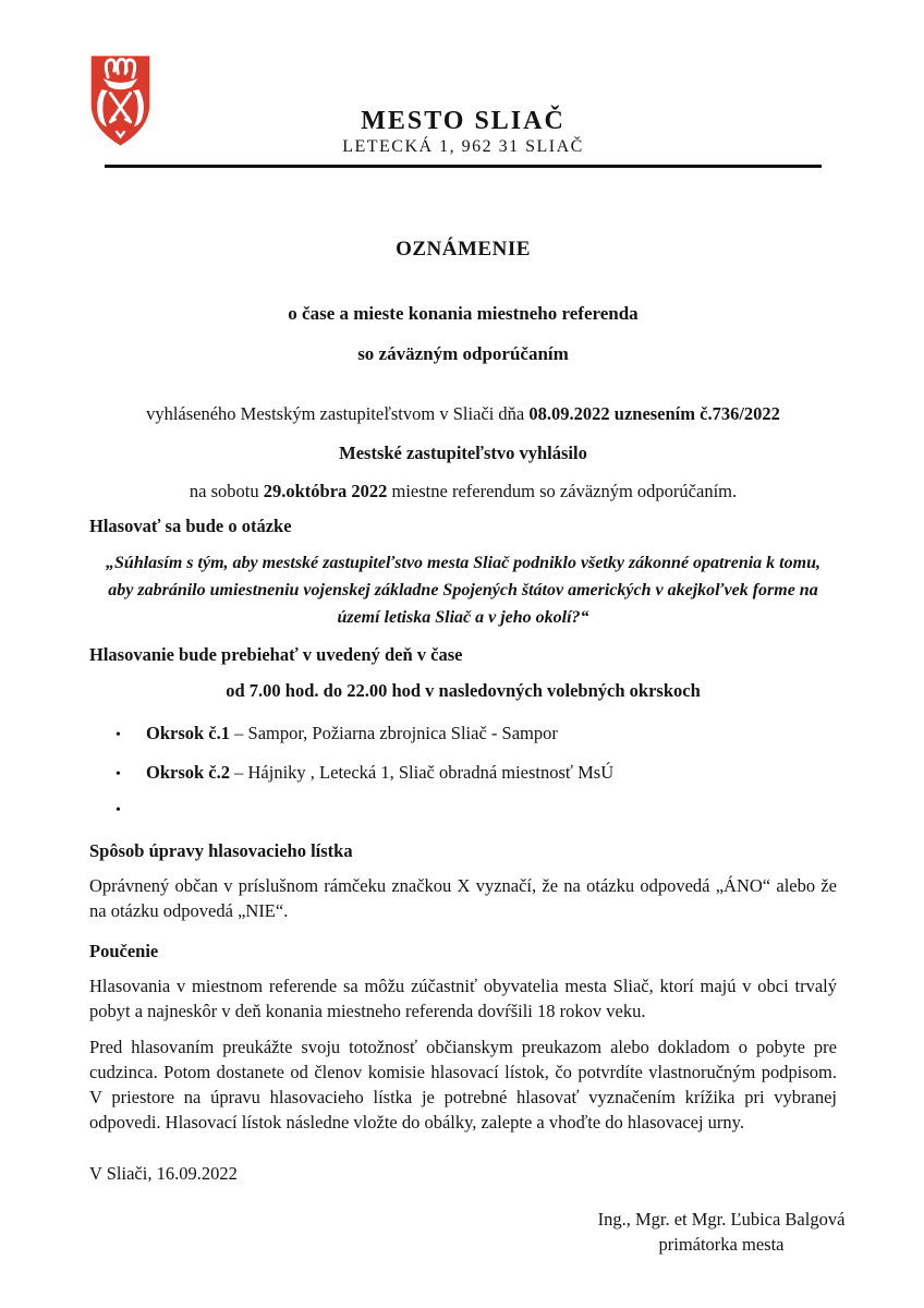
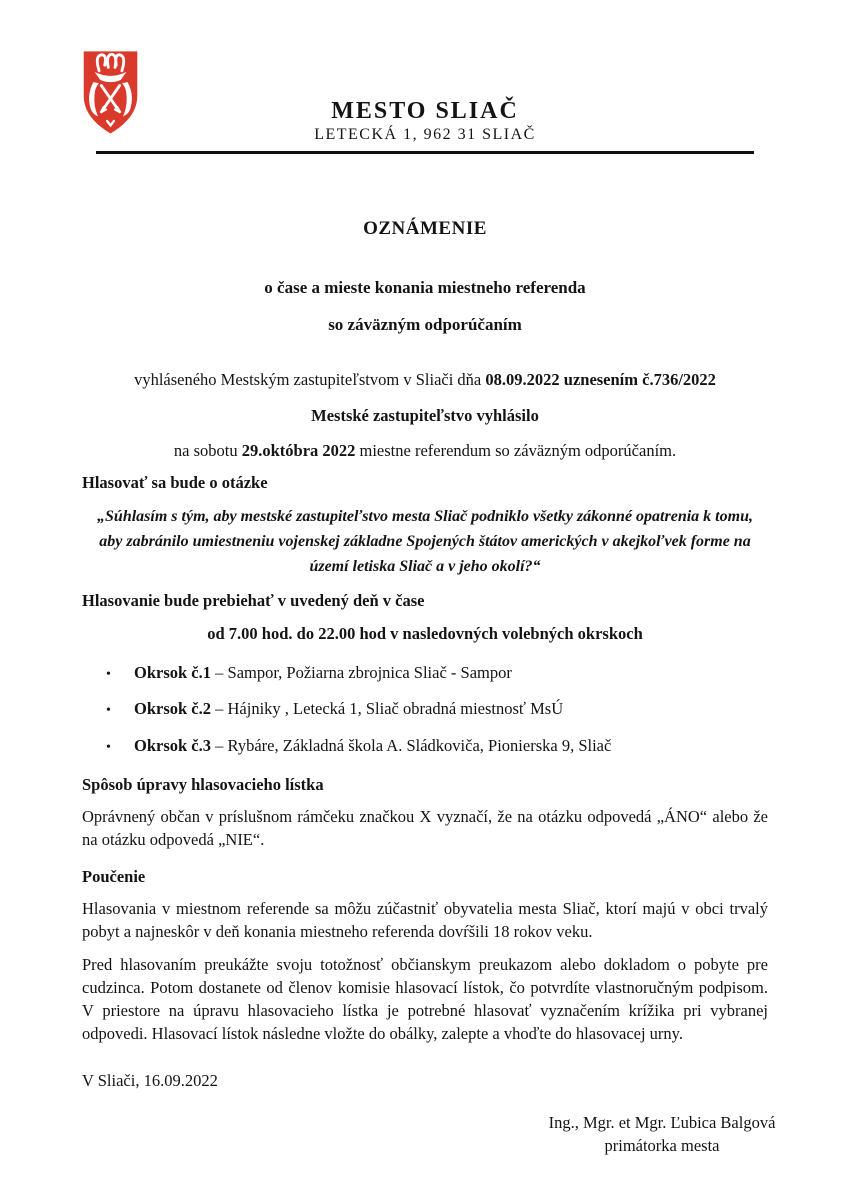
  MESTO SLIAČ
  LETECKÁ 1, 962 31 SLIAČ
  OZNÁMENIE
  o čase a mieste konania miestneho referenda
  so záväzným odporúčaním
  vyhláseného Mestským zastupiteľstvom v Sliači dňa 08.09.2022 uznesením č.736/2022
  Mestské zastupiteľstvo vyhlásilo
  na sobotu 29.októbra 2022 miestne referendum so záväzným odporúčaním.
  Hlasovať sa bude o otázke
  „Súhlasím s tým, aby mestské zastupiteľstvo mesta Sliač podniklo všetky zákonné opatrenia k tomu, aby zabránilo umiestneniu vojenskej základne Spojených štátov amerických v akejkoľvek forme na území letiska Sliač a v jeho okolí?“
  Hlasovanie bude prebiehať v uvedený deň v čase
  od 7.00 hod. do 22.00 hod v nasledovných volebných okrskoch
  •
  Okrsok č.1 – Sampor, Požiarna zbrojnica Sliač - Sampor
  •
  Okrsok č.2 – Hájniky , Letecká 1, Sliač obradná miestnosť MsÚ
  •
+ Okrsok č.3 – Rybáre, Základná škola A. Sládkoviča, Pionierska 9, Sliač
  Spôsob úpravy hlasovacieho lístka
  Oprávnený občan v príslušnom rámčeku značkou X vyznačí, že na otázku odpovedá „ÁNO“ alebo že na otázku odpovedá „NIE“.
  Poučenie
  Hlasovania v miestnom referende sa môžu zúčastniť obyvatelia mesta Sliač, ktorí majú v obci trvalý pobyt a najneskôr v deň konania miestneho referenda dovŕšili 18 rokov veku.
  Pred hlasovaním preukážte svoju totožnosť občianskym preukazom alebo dokladom o pobyte pre cudzinca. Potom dostanete od členov komisie hlasovací lístok, čo potvrdíte vlastnoručným podpisom. V priestore na úpravu hlasovacieho lístka je potrebné hlasovať vyznačením krížika pri vybranej odpovedi. Hlasovací lístok následne vložte do obálky, zalepte a vhoďte do hlasovacej urny.
  V Sliači, 16.09.2022
  Ing., Mgr. et Mgr. Ľubica Balgová
  primátorka mesta
